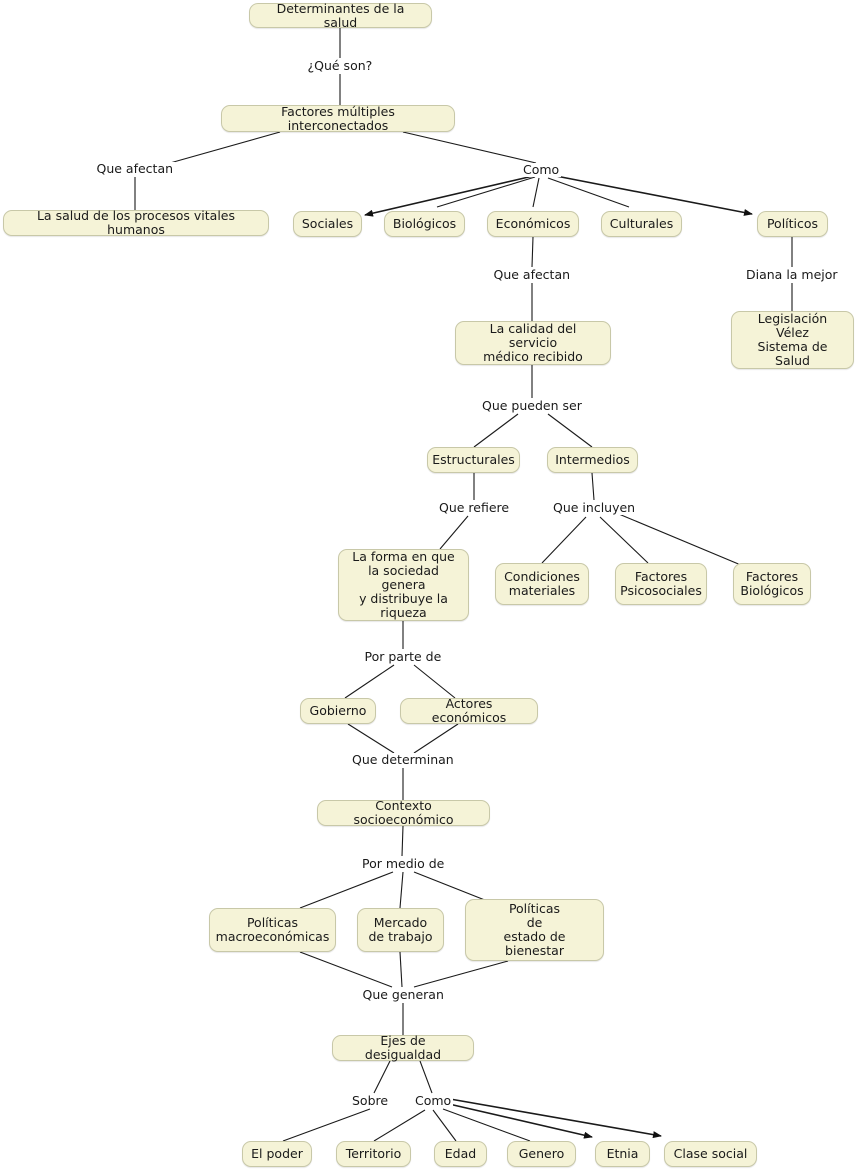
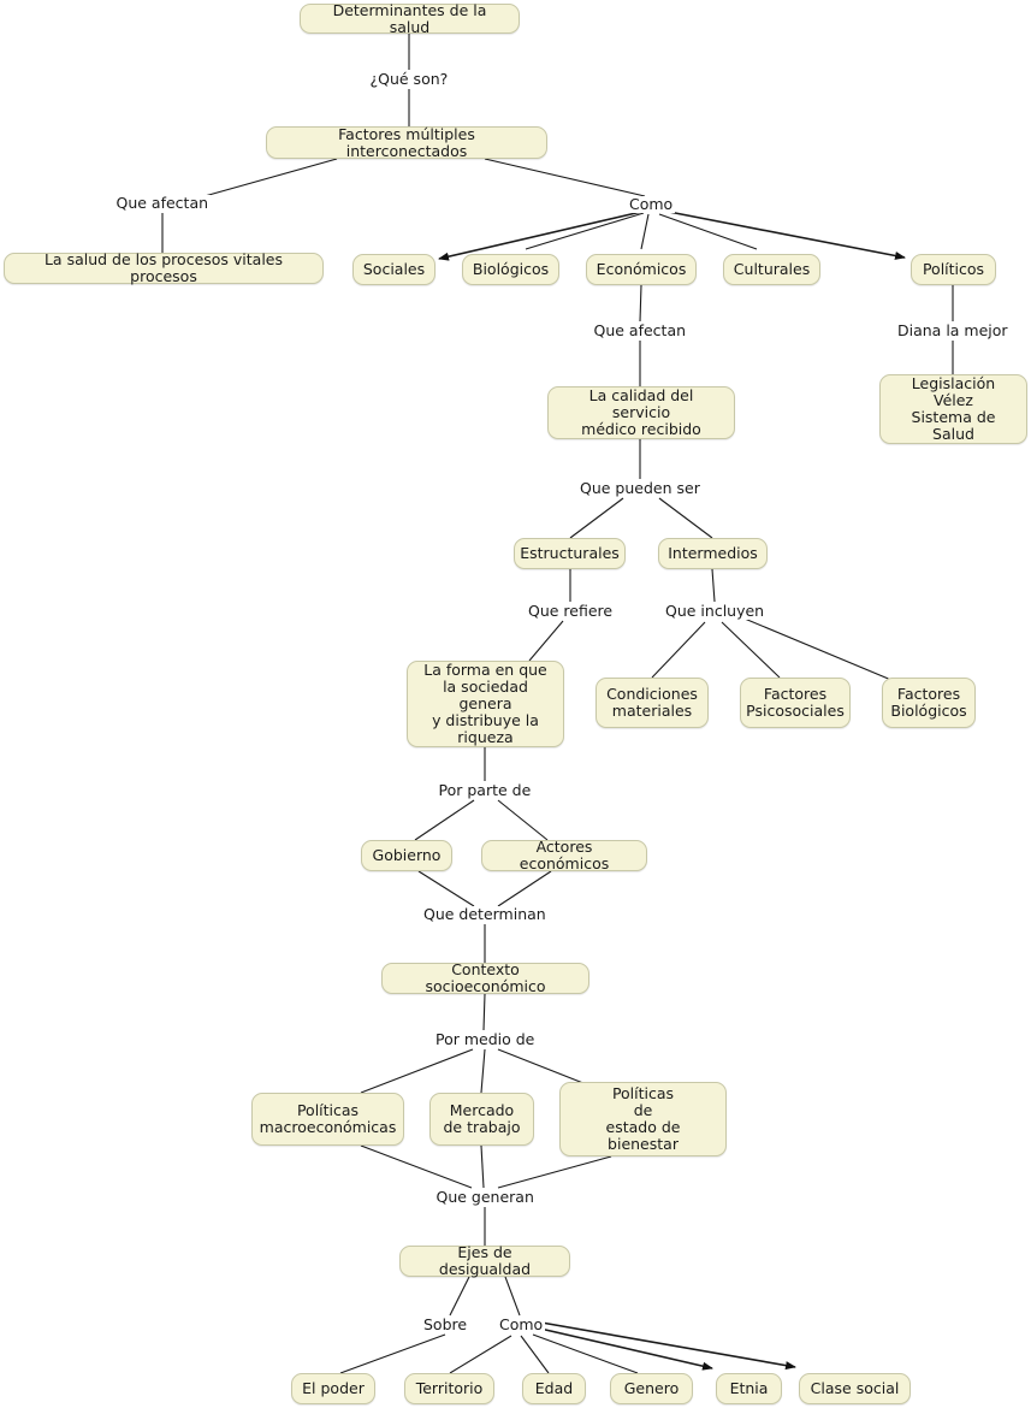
  Determinantes de la salud
  Factores múltiples interconectados
- La salud de los procesos vitales humanos
+ La salud de los procesos vitales procesos
  Sociales
  Biológicos
  Económicos
  Culturales
  Políticos
  Legislación
  Vélez
  Sistema de Salud
  La calidad del servicio
  médico recibido
  Estructurales
  Intermedios
  La forma en que
  la sociedad genera
  y distribuye la
  riqueza
  Condiciones
  materiales
  Factores
  Psicosociales
  Factores
  Biológicos
  Gobierno
  Actores económicos
  Contexto socioeconómico
  Políticas
  macroeconómicas
  Mercado
  de trabajo
  Políticas
  de
  estado de bienestar
  Ejes de desigualdad
  El poder
  Territorio
  Edad
  Genero
  Etnia
  Clase social
  ¿Qué son?
  Que afectan
  Como
  Que afectan
  Diana la mejor
  Que pueden ser
  Que refiere
  Que incluyen
  Por parte de
  Que determinan
  Por medio de
  Que generan
  Sobre
  Como
